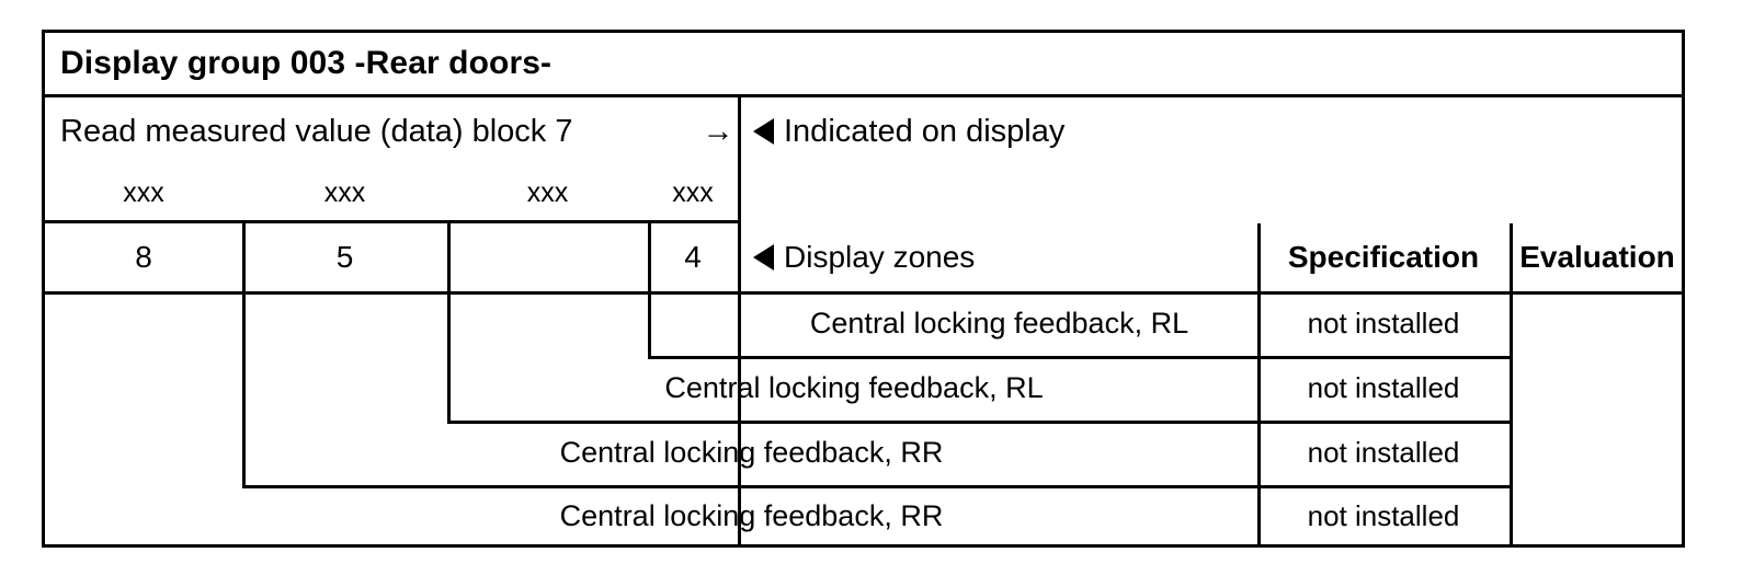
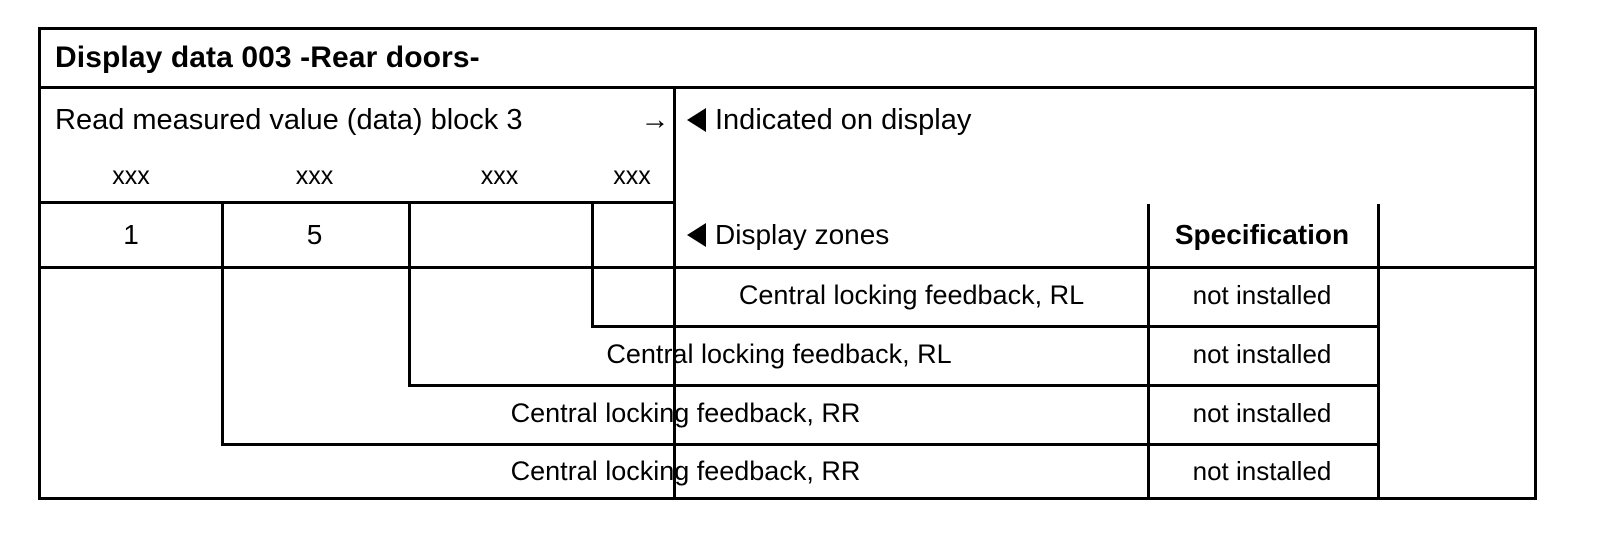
- Display group 003 -Rear doors-
+ Display data 003 -Rear doors-
- Read measured value (data) block 7
+ Read measured value (data) block 3
  →
  Indicated on display
  xxx
  xxx
  xxx
  xxx
- 8
+ 1
  5
- 4
  Display zones
  Specification
- Evaluation
  Central locking feedback, RL
  not installed
  Central locking feedback, RL
  not installed
  Central locking feedback, RR
  not installed
  Central locking feedback, RR
  not installed
